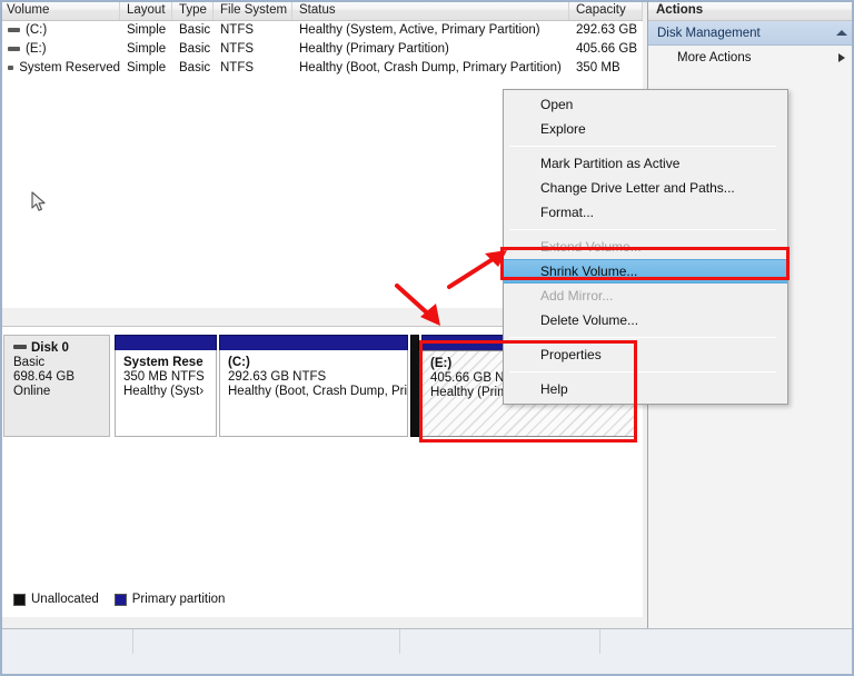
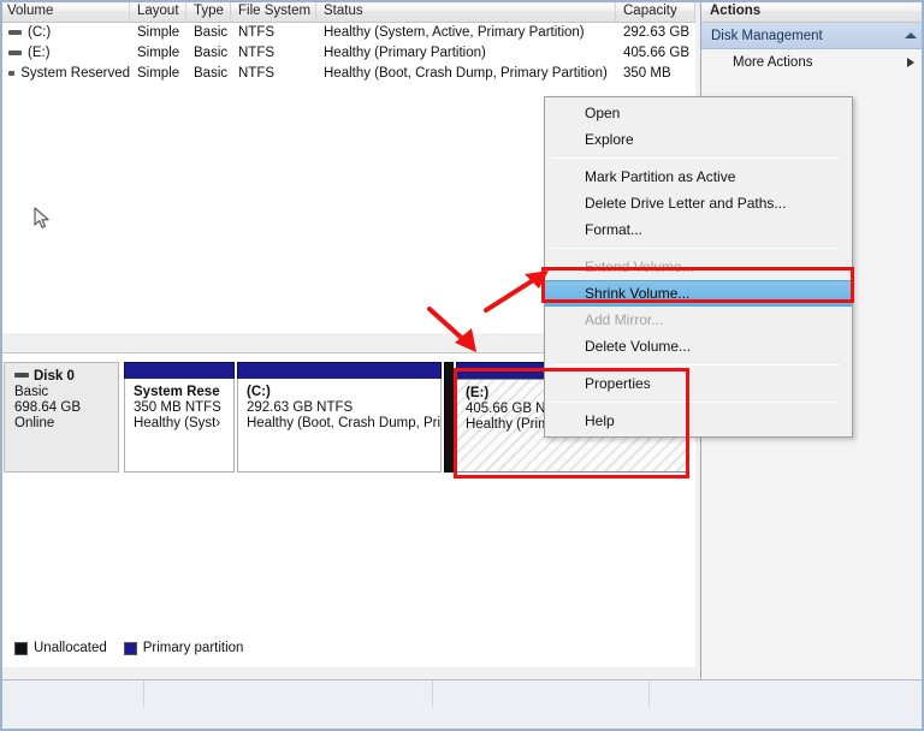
  Volume
  Layout
  Type
  File System
  Status
  Capacity
  (C:)
  Simple
  Basic
  NTFS
  Healthy (System, Active, Primary Partition)
  292.63 GB
  (E:)
  Simple
  Basic
  NTFS
  Healthy (Primary Partition)
  405.66 GB
  System Reserved
  Simple
  Basic
  NTFS
  Healthy (Boot, Crash Dump, Primary Partition)
  350 MB
  Disk 0
  Basic
  698.64 GB
  Online
  System Rese
  350 MB NTFS
  Healthy (Syst›
  (C:)
  292.63 GB NTFS
  Healthy (Boot, Crash Dump, P
  (E:)
  405.66 GB N
  Unallocated
  Primary partition
  Actions
  Disk Management
  More Actions
  Open
  Explore
  Mark Partition as Active
- Change Drive Letter and Paths...
+ Delete Drive Letter and Paths...
  Format...
  Extend Volume...
  Shrink Volume...
  Add Mirror...
  Delete Volume...
  Properties
  Help
